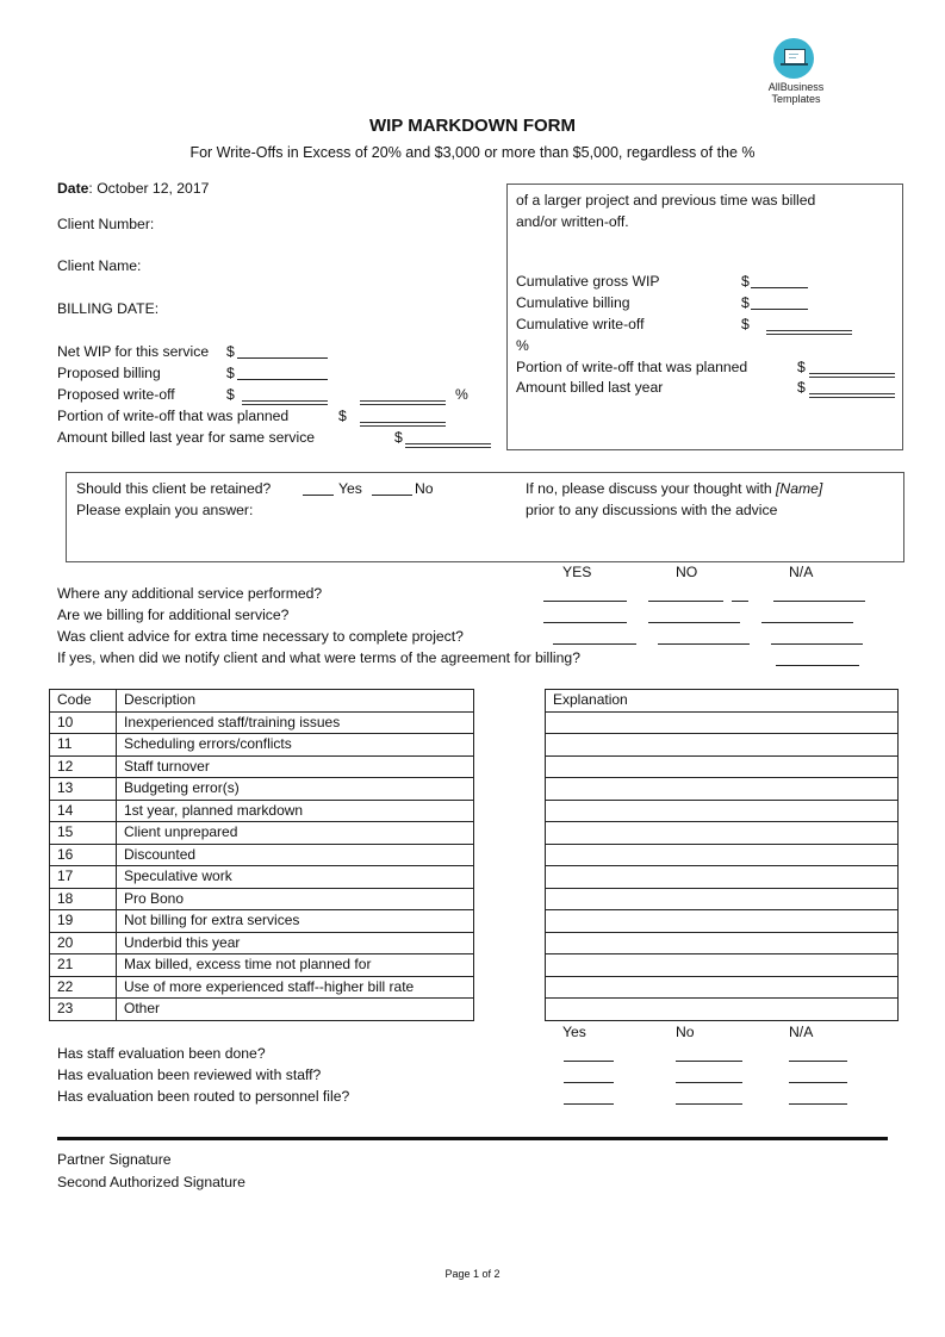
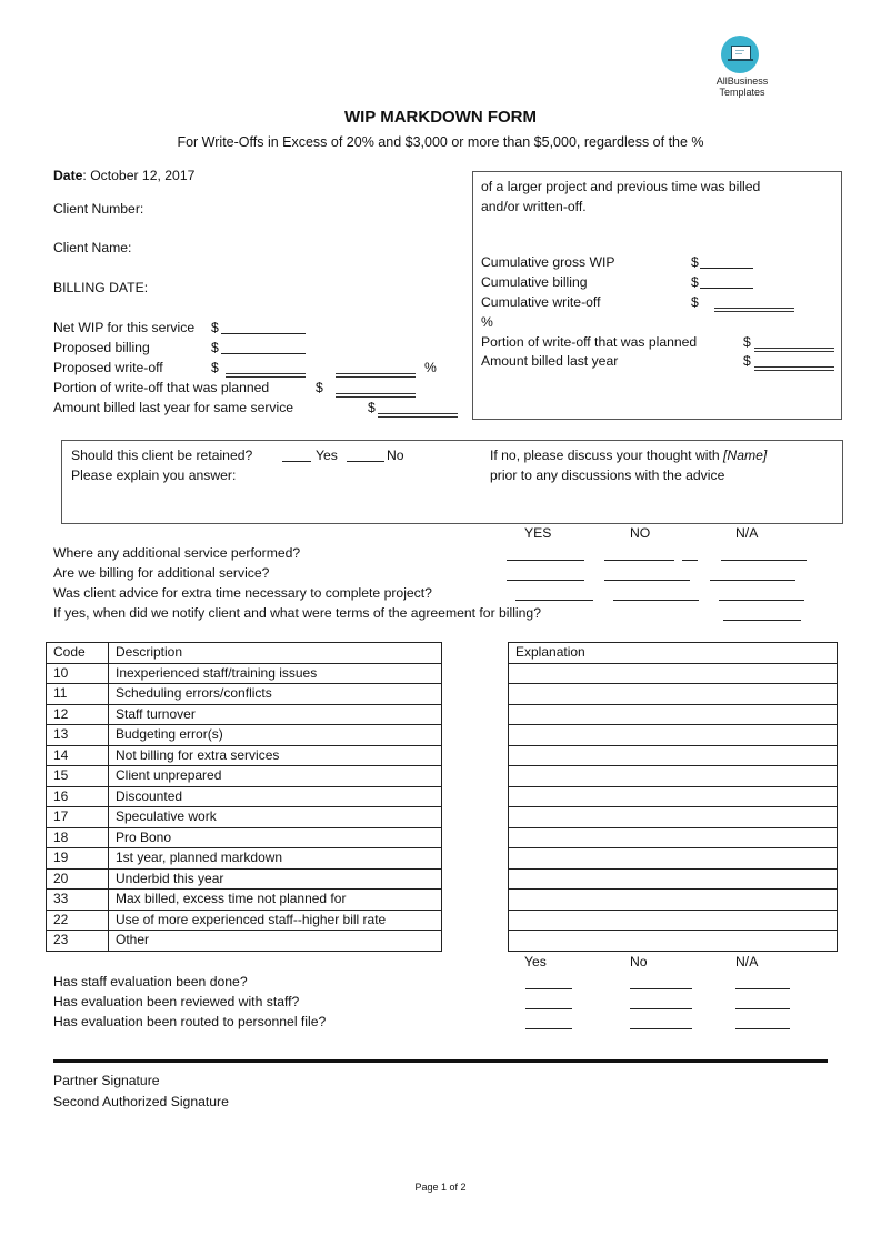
  AllBusiness
  Templates
  WIP MARKDOWN FORM
  For Write-Offs in Excess of 20% and $3,000 or more than $5,000, regardless of the %
  Date: October 12, 2017
  Client Number:
  Client Name:
  BILLING DATE:
  Net WIP for this service
  $
  Proposed billing
  $
  Proposed write-off
  $
  %
  Portion of write-off that was planned
  $
  Amount billed last year for same service
  $
  of a larger project and previous time was billed
  and/or written-off.
  Cumulative gross WIP
  $
  Cumulative billing
  $
  Cumulative write-off
  $
  %
  Portion of write-off that was planned
  $
  Amount billed last year
  $
  Should this client be retained?
  Yes
  No
  Please explain you answer:
  If no, please discuss your thought with [Name]
  prior to any discussions with the advice
  YES
  NO
  N/A
  Where any additional service performed?
  Are we billing for additional service?
  Was client advice for extra time necessary to complete project?
  If yes, when did we notify client and what were terms of the agreement for billing?
  Code	Description
  10	Inexperienced staff/training issues
  11	Scheduling errors/conflicts
  12	Staff turnover
  13	Budgeting error(s)
- 14	1st year, planned markdown
+ 14	Not billing for extra services
  15	Client unprepared
  16	Discounted
  17	Speculative work
  18	Pro Bono
- 19	Not billing for extra services
+ 19	1st year, planned markdown
  20	Underbid this year
- 21	Max billed, excess time not planned for
+ 33	Max billed, excess time not planned for
  22	Use of more experienced staff--higher bill rate
  23	Other
  Explanation
  Yes
  No
  N/A
  Has staff evaluation been done?
  Has evaluation been reviewed with staff?
  Has evaluation been routed to personnel file?
  Partner Signature
  Second Authorized Signature
  Page 1 of 2
